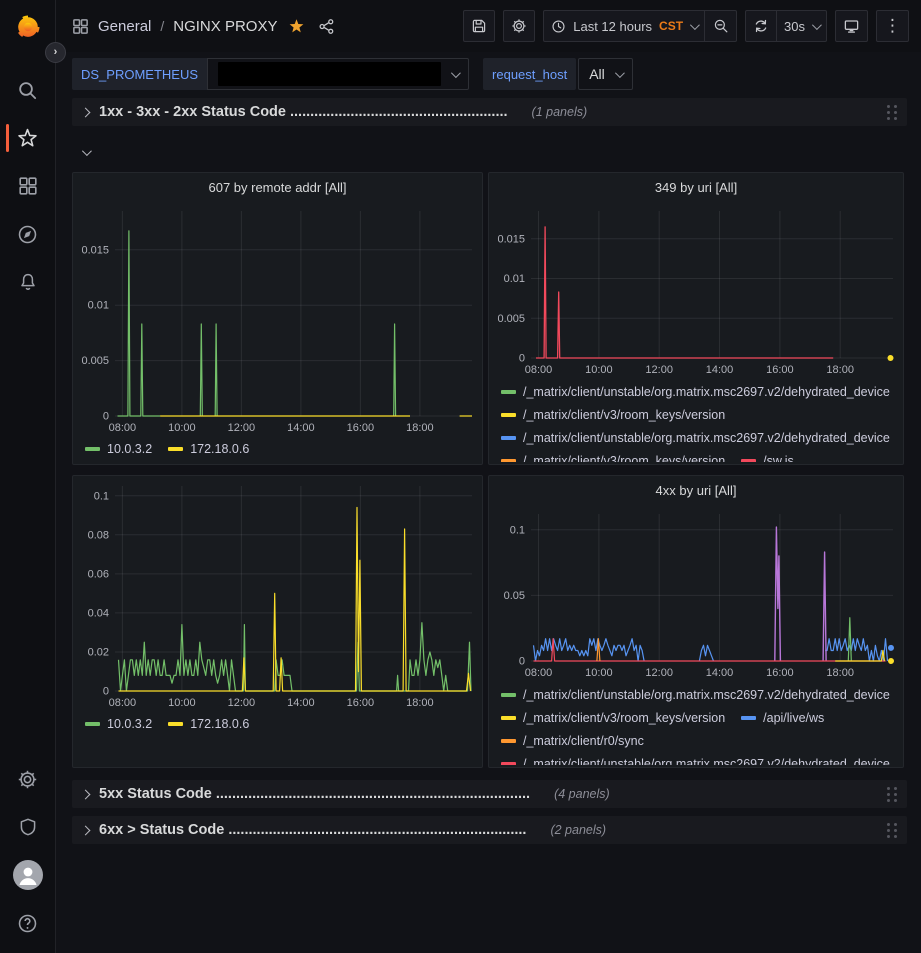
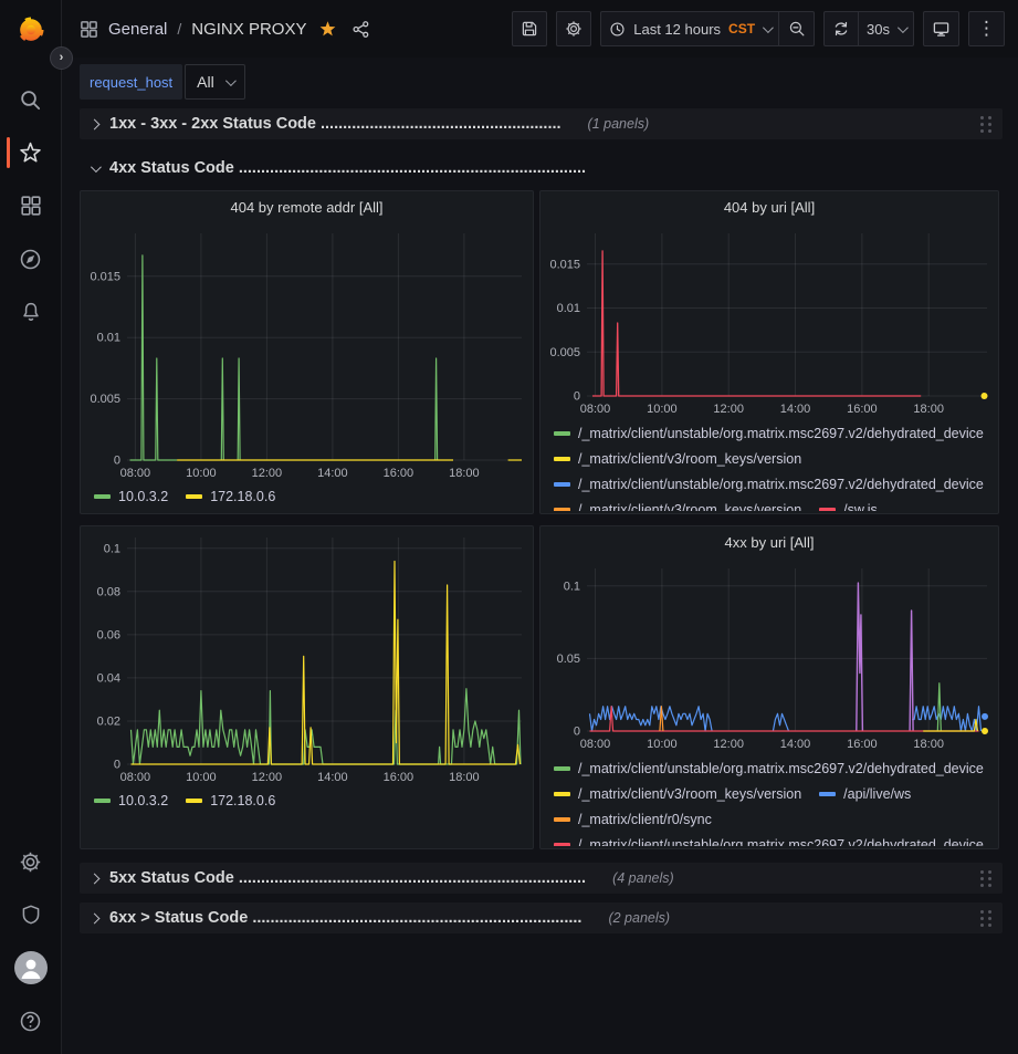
  ›
  General
  /
  NGINX PROXY
  Last 12 hours
  CST
  30s
  ⋮
- DS_PROMETHEUS
  request_host
  All
  1xx - 3xx - 2xx Status Code ......................................................
  (1 panels)
+ 4xx Status Code ..............................................................................
- 607 by remote addr [All]
+ 404 by remote addr [All]
  0
  0.005
  0.01
  0.015
  08:00
  10:00
  12:00
  14:00
  16:00
  18:00
  10.0.3.2
  172.18.0.6
- 349 by uri [All]
+ 404 by uri [All]
  0
  0.005
  0.01
  0.015
  08:00
  10:00
  12:00
  14:00
  16:00
  18:00
  /_matrix/client/unstable/org.matrix.msc2697.v2/dehydrated_device
  /_matrix/client/v3/room_keys/version
  /_matrix/client/unstable/org.matrix.msc2697.v2/dehydrated_device
  /_matrix/client/v3/room_keys/version
  /sw.js
  0
  0.02
  0.04
  0.06
  0.08
  0.1
  08:00
  10:00
  12:00
  14:00
  16:00
  18:00
  10.0.3.2
  172.18.0.6
  4xx by uri [All]
  0
  0.05
  0.1
  08:00
  10:00
  12:00
  14:00
  16:00
  18:00
  /_matrix/client/unstable/org.matrix.msc2697.v2/dehydrated_device
  /_matrix/client/v3/room_keys/version
  /api/live/ws
  /_matrix/client/r0/sync
  /_matrix/client/unstable/org.matrix.msc2697.v2/dehydrated_device
  5xx Status Code ..............................................................................
  (4 panels)
  6xx > Status Code ..........................................................................
  (2 panels)
